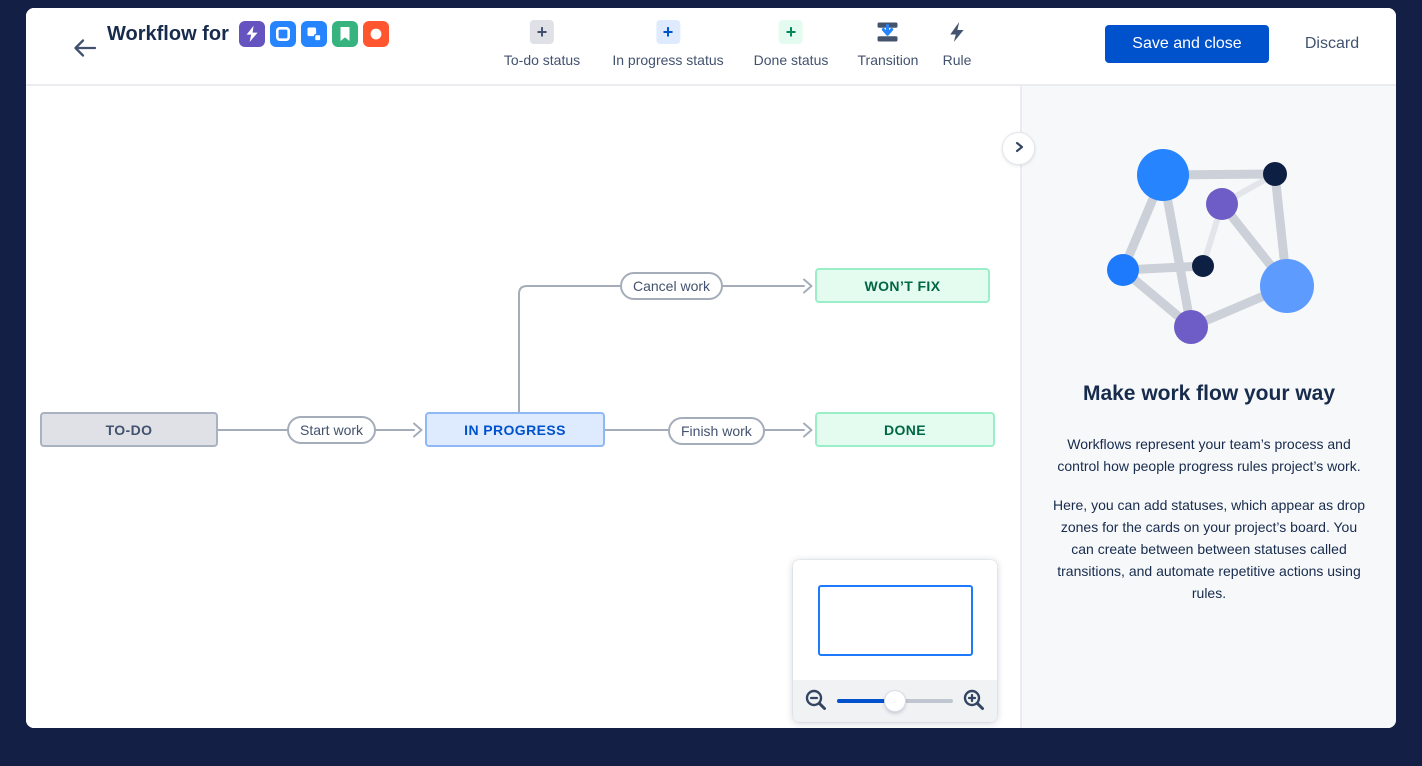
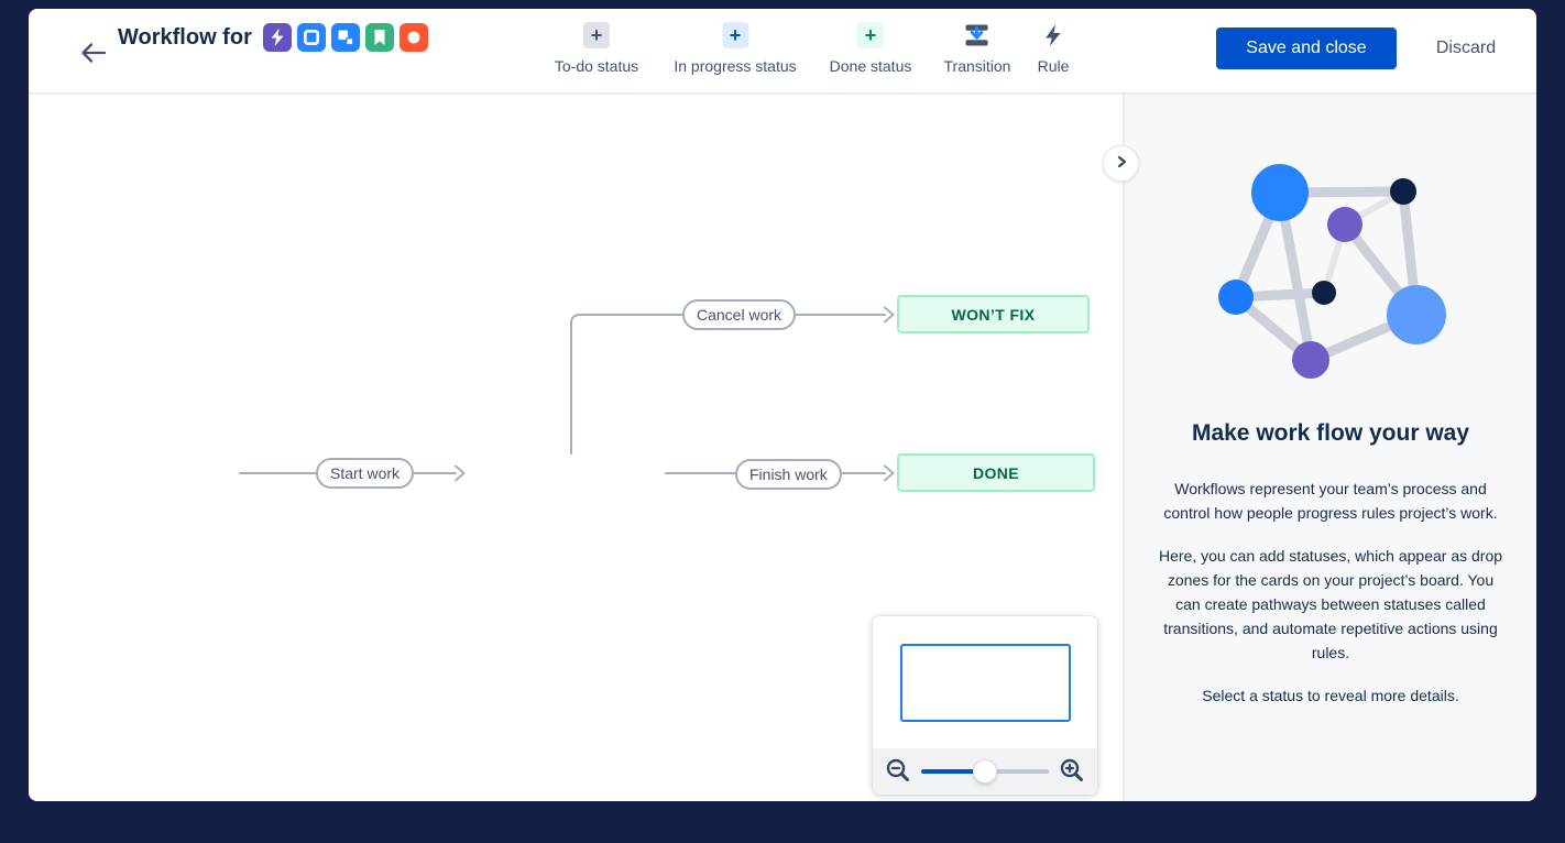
  Workflow for
  +
  To-do status
  +
  In progress status
  +
  Done status
  Transition
  Rule
  Save and close
  Discard
- TO-DO
- IN PROGRESS
  DONE
  WON’T FIX
  Start work
  Finish work
  Cancel work
  Make work flow your way
  Workflows represent your team’s process and control how people progress rules project’s work.
- Here, you can add statuses, which appear as drop zones for the cards on your project’s board. You can create between between statuses called transitions, and automate repetitive actions using rules.
+ Here, you can add statuses, which appear as drop zones for the cards on your project’s board. You can create pathways between statuses called transitions, and automate repetitive actions using rules.
+ Select a status to reveal more details.
